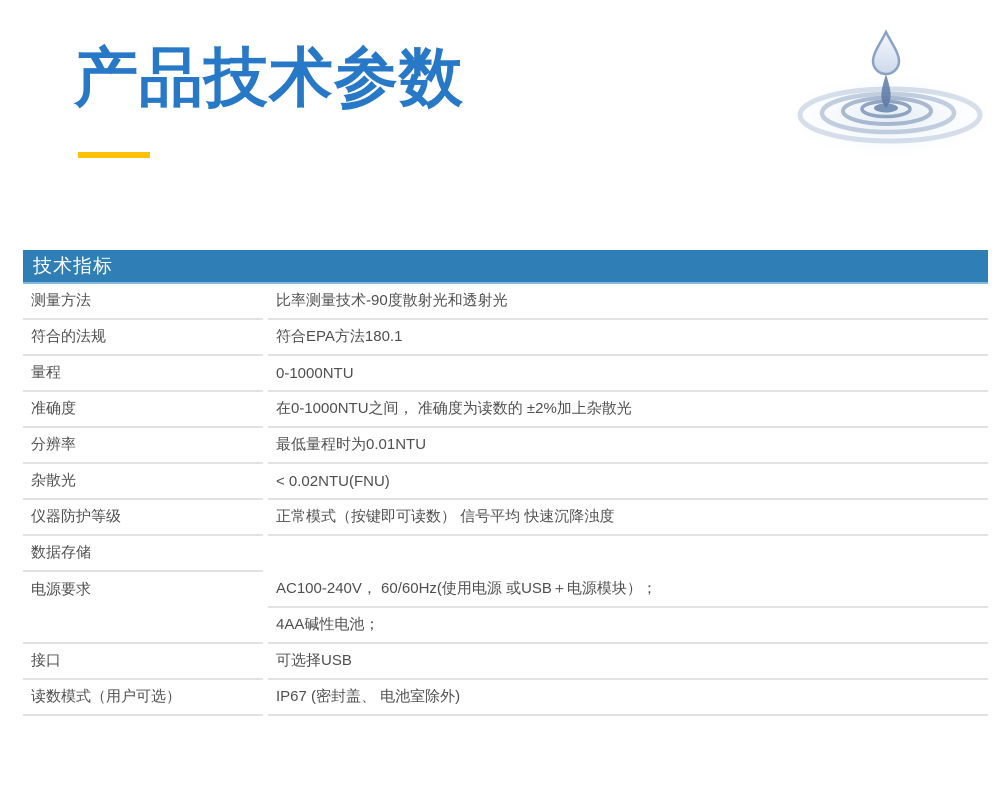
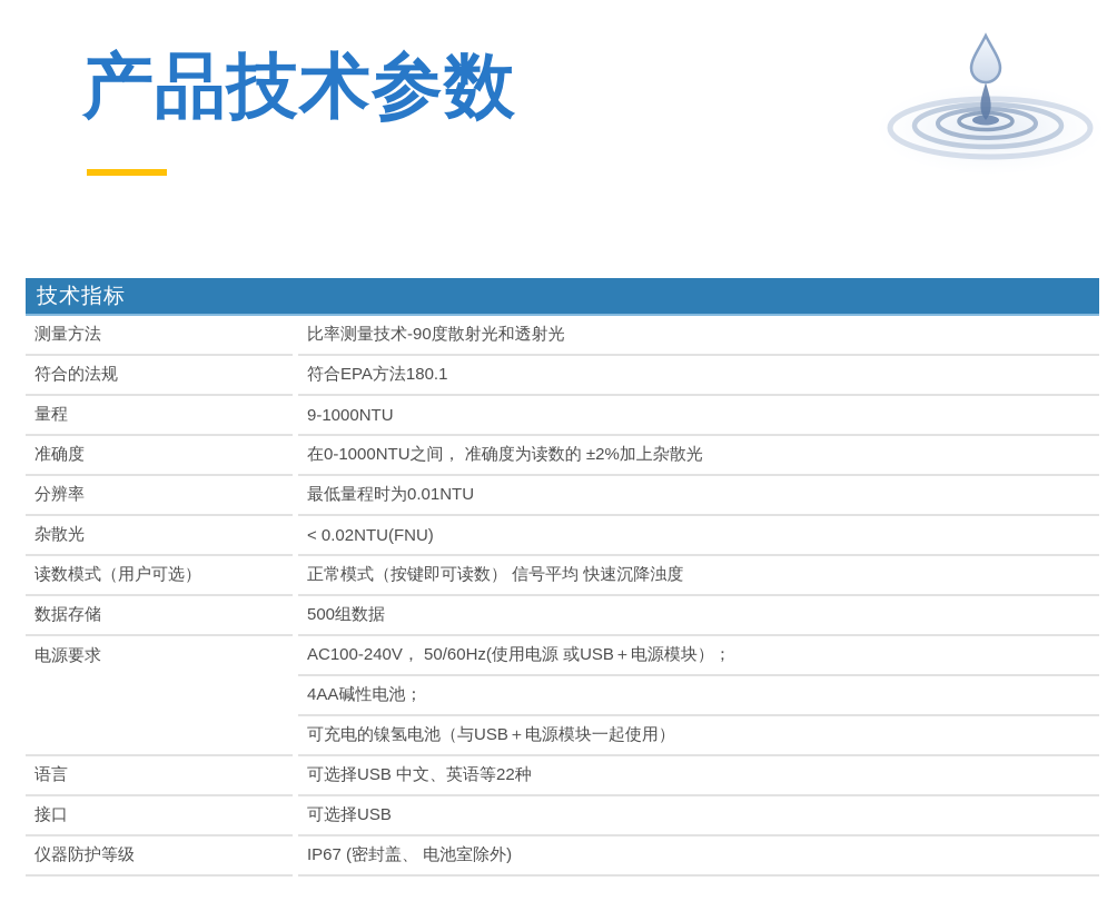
  产品技术参数
  技术指标
  测量方法
  比率测量技术-90度散射光和透射光
  符合的法规
  符合EPA方法180.1
  量程
- 0-1000NTU
+ 9-1000NTU
  准确度
  在0-1000NTU之间， 准确度为读数的 ±2%加上杂散光
  分辨率
  最低量程时为0.01NTU
  杂散光
  < 0.02NTU(FNU)
- 仪器防护等级
+ 读数模式（用户可选）
  正常模式（按键即可读数） 信号平均 快速沉降浊度
  数据存储
+ 500组数据
  电源要求
- AC100-240V， 60/60Hz(使用电源 或USB＋电源模块）；
+ AC100-240V， 50/60Hz(使用电源 或USB＋电源模块）；
  4AA碱性电池；
+ 可充电的镍氢电池（与USB＋电源模块一起使用）
+ 语言
+ 可选择USB 中文、英语等22种
  接口
  可选择USB
- 读数模式（用户可选）
+ 仪器防护等级
  IP67 (密封盖、 电池室除外)
